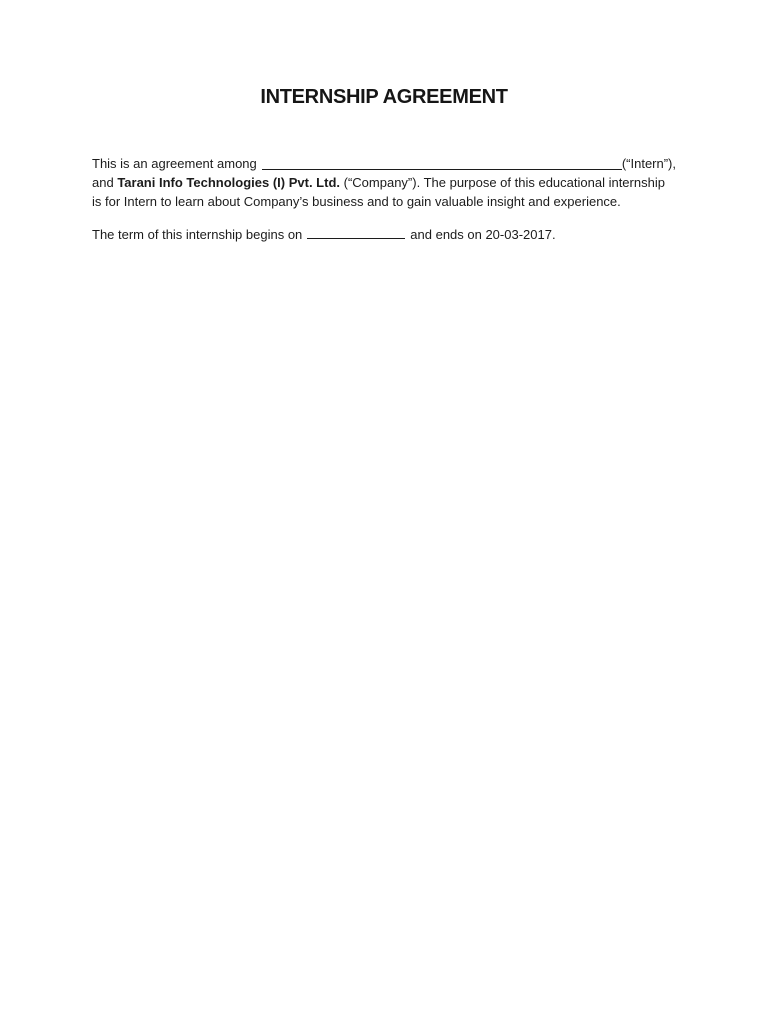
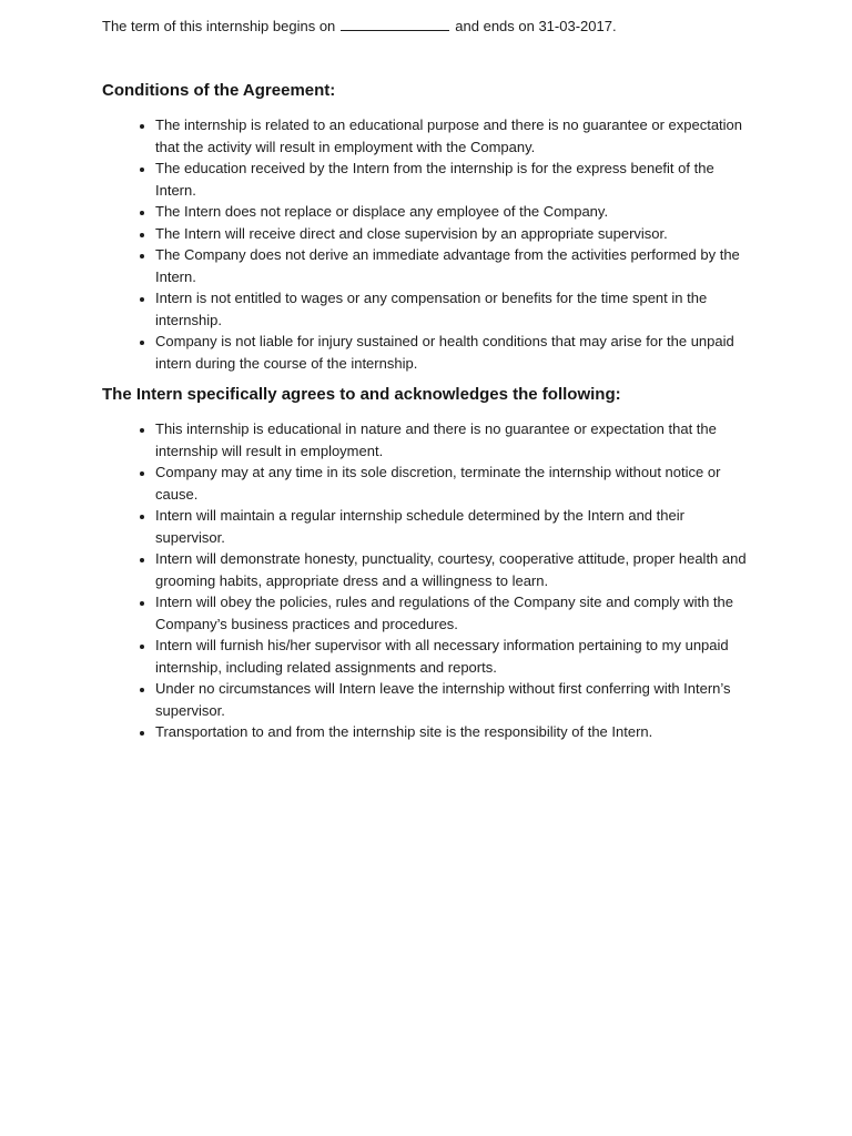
- INTERNSHIP AGREEMENT
- This is an agreement among
- (“Intern”),
- and Tarani Info Technologies (I) Pvt. Ltd. (“Company”). The purpose of this educational internship is for Intern to learn about Company’s business and to gain valuable insight and experience.
- The term of this internship begins on and ends on 20-03-2017.
+ The term of this internship begins on and ends on 31-03-2017.
+ Conditions of the Agreement:
+ The internship is related to an educational purpose and there is no guarantee or expectation that the activity will result in employment with the Company.
+ The education received by the Intern from the internship is for the express benefit of the Intern.
+ The Intern does not replace or displace any employee of the Company.
+ The Intern will receive direct and close supervision by an appropriate supervisor.
+ The Company does not derive an immediate advantage from the activities performed by the Intern.
+ Intern is not entitled to wages or any compensation or benefits for the time spent in the internship.
+ Company is not liable for injury sustained or health conditions that may arise for the unpaid intern during the course of the internship.
+ The Intern specifically agrees to and acknowledges the following:
+ This internship is educational in nature and there is no guarantee or expectation that the internship will result in employment.
+ Company may at any time in its sole discretion, terminate the internship without notice or cause.
+ Intern will maintain a regular internship schedule determined by the Intern and their supervisor.
+ Intern will demonstrate honesty, punctuality, courtesy, cooperative attitude, proper health and grooming habits, appropriate dress and a willingness to learn.
+ Intern will obey the policies, rules and regulations of the Company site and comply with the Company’s business practices and procedures.
+ Intern will furnish his/her supervisor with all necessary information pertaining to my unpaid internship, including related assignments and reports.
+ Under no circumstances will Intern leave the internship without first conferring with Intern’s supervisor.
+ Transportation to and from the internship site is the responsibility of the Intern.
